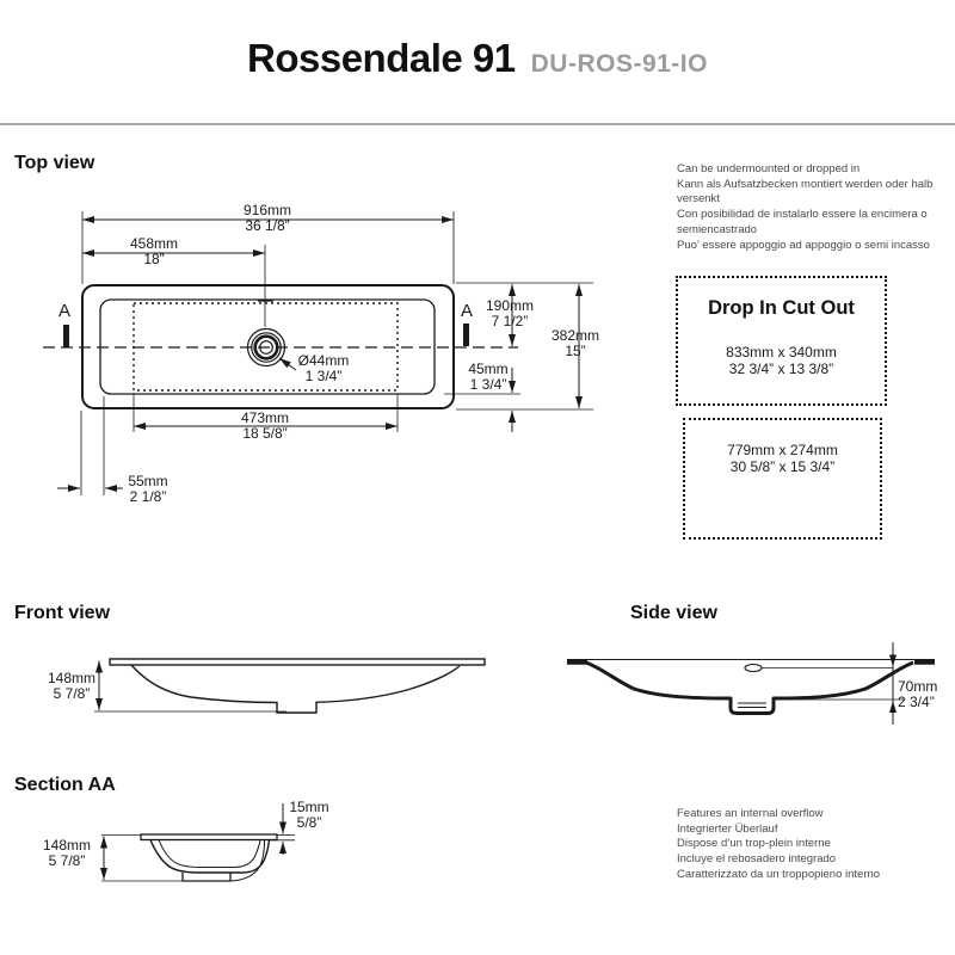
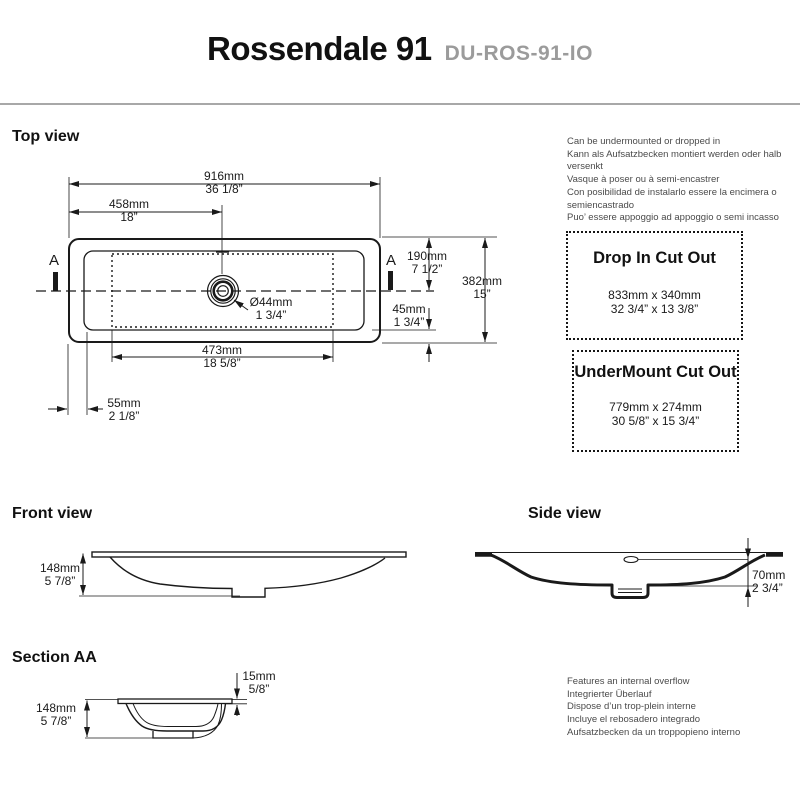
  Rossendale 91 DU-ROS-91-IO
  Top view
  Front view
  Side view
  Section AA
  Can be undermounted or dropped in
  Kann als Aufsatzbecken montiert werden oder halb versenkt
+ Vasque à poser ou à semi-encastrer
  Con posibilidad de instalarlo essere la encimera o semiencastrado
  Puo’ essere appoggio ad appoggio o semi incasso
  Features an internal overflow
  Integrierter Überlauf
  Dispose d’un trop-plein interne
  Incluye el rebosadero integrado
- Caratterizzato da un troppopieno interno
+ Aufsatzbecken da un troppopieno interno
  Drop In Cut Out
  833mm x 340mm
  32 3/4” x 13 3/8”
+ UnderMount Cut Out
  779mm x 274mm
  30 5/8” x 15 3/4”
  916mm
  36 1/8”
  458mm
  18”
  190mm
  7 1/2”
  382mm
  15”
  45mm
  1 3/4”
  Ø44mm
  1 3/4”
  473mm
  18 5/8”
  55mm
  2 1/8”
  A
  A
  148mm
  5 7/8”
  70mm
  2 3/4”
  15mm
  5/8”
  148mm
  5 7/8”
